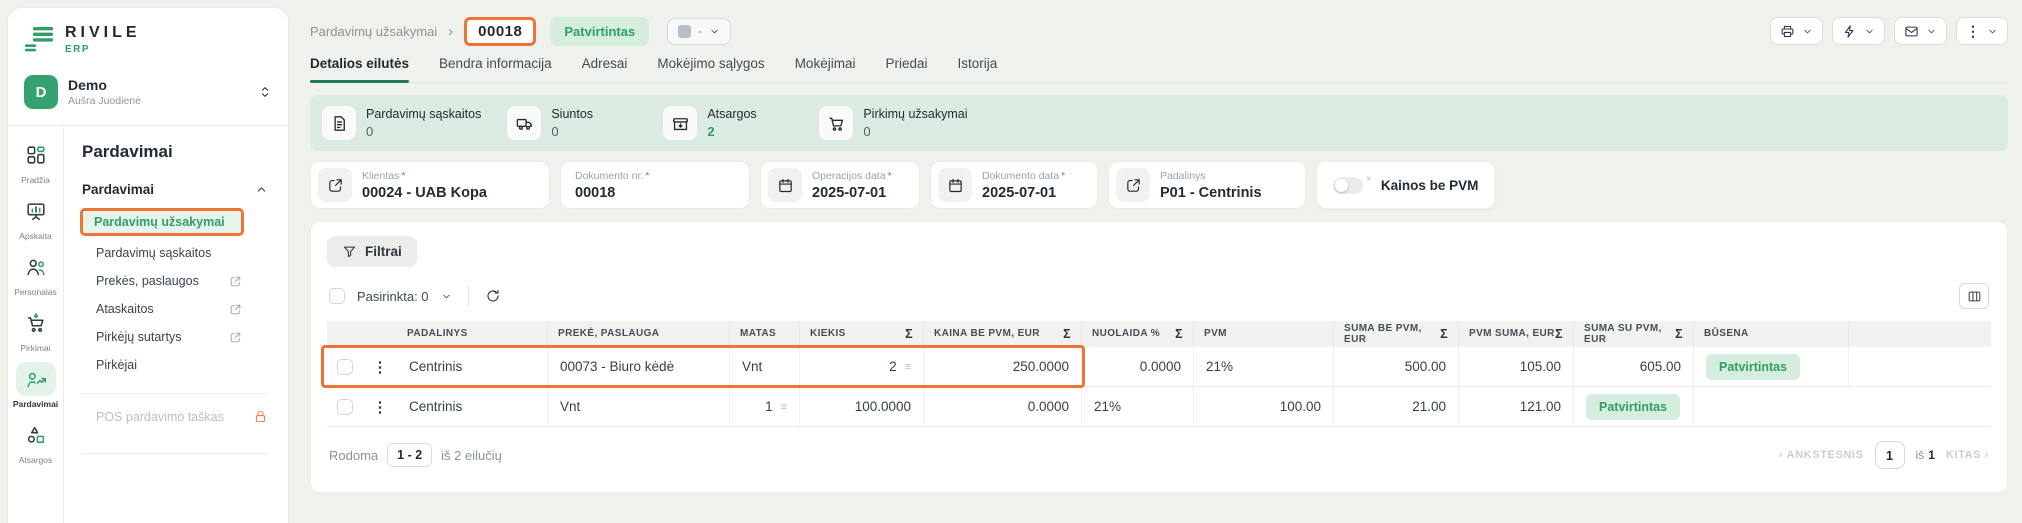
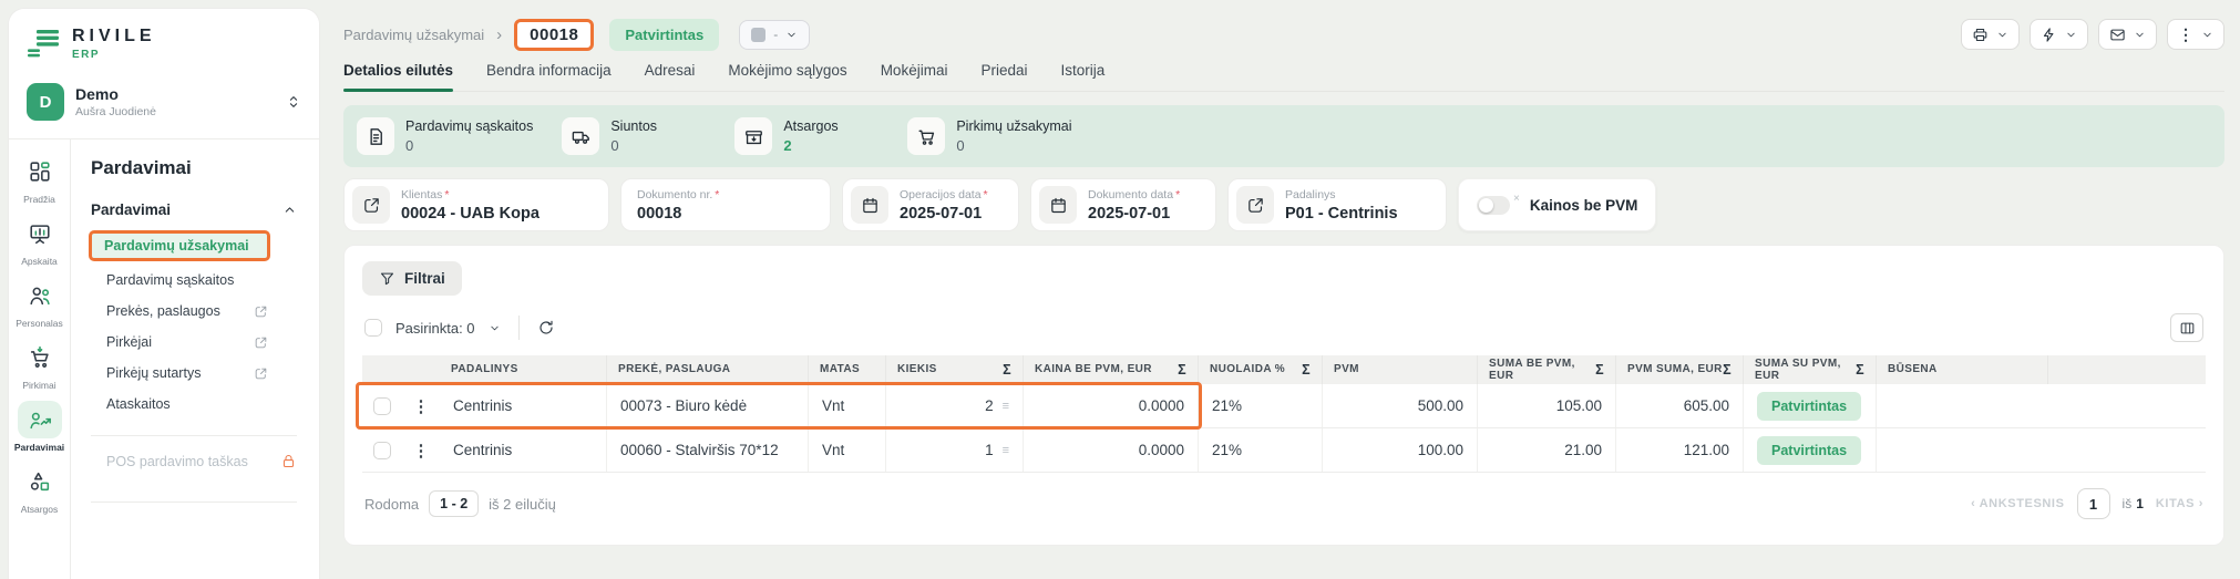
  RIVILE
  ERP
  D
  Demo
  Aušra Juodienė
  Pradžia
  Apskaita
  Personalas
  Pirkimai
  Pardavimai
  Atsargos
  Pardavimai
  Pardavimai
  Pardavimų užsakymai
  Pardavimų sąskaitos
  Prekės, paslaugos
- Ataskaitos
+ Pirkėjai
  Pirkėjų sutartys
- Pirkėjai
+ Ataskaitos
  POS pardavimo taškas
  Pardavimų užsakymai
  ›
  00018
  Patvirtintas
  -
  ⋮
  Detalios eilutės
  Bendra informacija
  Adresai
  Mokėjimo sąlygos
  Mokėjimai
  Priedai
  Istorija
  Pardavimų sąskaitos
  0
  Siuntos
  0
  Atsargos
  2
  Pirkimų užsakymai
  0
  Klientas *
  00024 - UAB Kopa
  Dokumento nr. *
  00018
  Operacijos data *
  2025-07-01
  Dokumento data *
  2025-07-01
  Padalinys
  P01 - Centrinis
  ×
  Kainos be PVM
  Filtrai
  Pasirinkta: 0
  PADALINYS
  PREKĖ, PASLAUGA
  MATAS
  KIEKIS
  Σ
  KAINA BE PVM, EUR
  Σ
  NUOLAIDA %
  Σ
  PVM
  SUMA BE PVM, EUR
  Σ
  PVM SUMA, EUR
  Σ
  SUMA SU PVM, EUR
  Σ
  BŪSENA
  ⋮
  Centrinis
  00073 - Biuro kėdė
  Vnt
  2
  ≡
- 250.0000
  0.0000
  21%
  500.00
  105.00
  605.00
  Patvirtintas
  ⋮
  Centrinis
+ 00060 - Stalviršis 70*12
  Vnt
  1
  ≡
- 100.0000
  0.0000
  21%
  100.00
  21.00
  121.00
  Patvirtintas
  Rodoma
  1 - 2
  iš 2 eilučių
  ‹ ANKSTESNIS
  1
  iš 1
  KITAS ›
